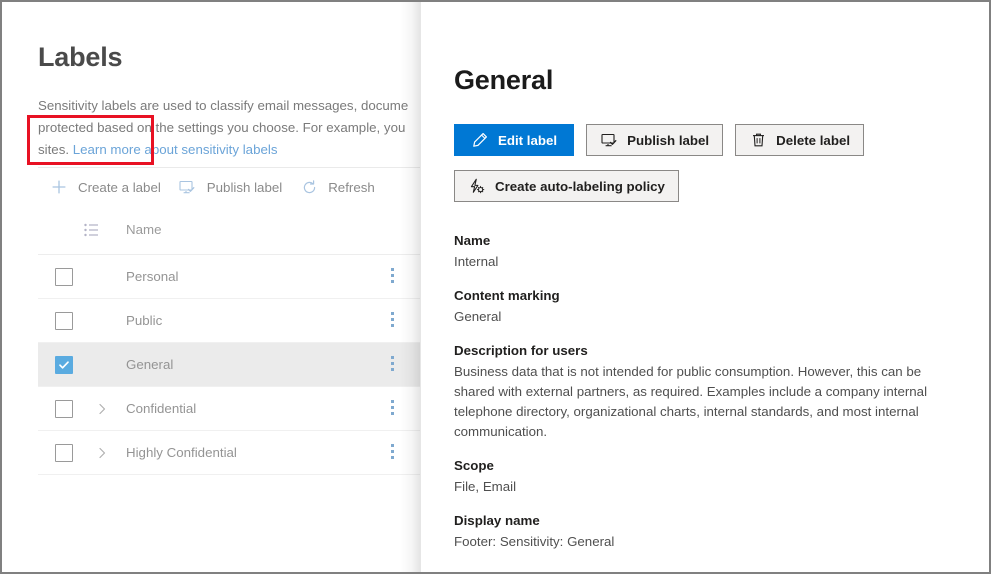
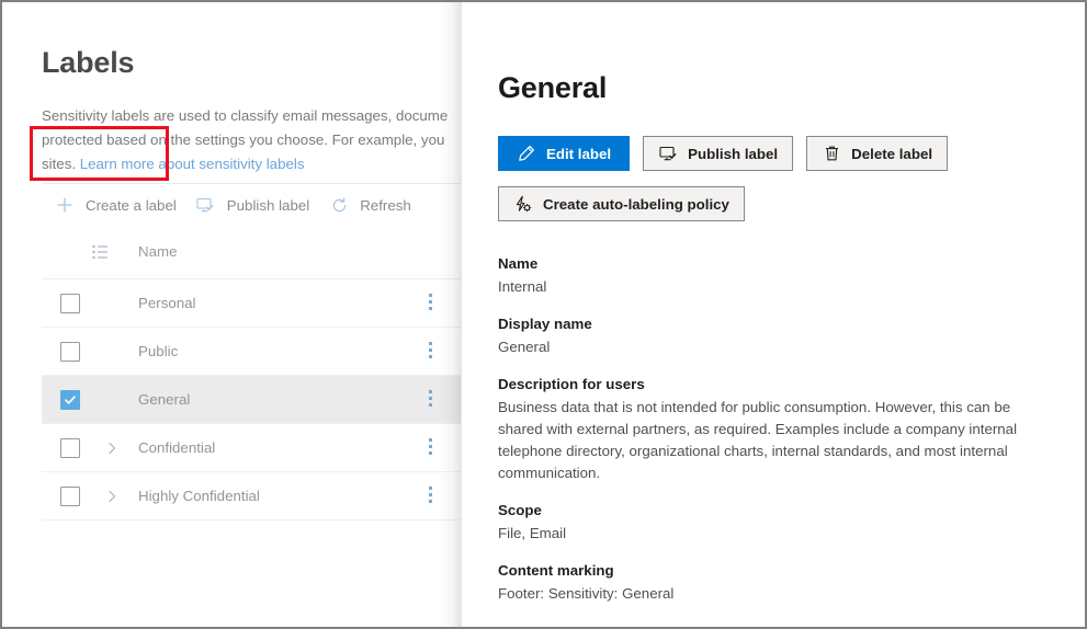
  Labels
  Sensitivity labels are used to classify email messages, docum
  protected based on the settings you choose. For example, yo
  sites. Learn more about sensitivity labels
  Create a label
  Publish label
  Refresh
  Name
  Personal
  Public
  General
  Confidential
  Highly Confidential
  General
  Edit label
  Publish label
  Delete label
  Create auto-labeling policy
  Name
  Internal
- Content marking
+ Display name
  General
  Description for users
  Business data that is not intended for public consumption. However, this can be shared with external partners, as required. Examples include a company internal telephone directory, organizational charts, internal standards, and most internal communication.
  Scope
  File, Email
- Display name
+ Content marking
  Footer: Sensitivity: General
